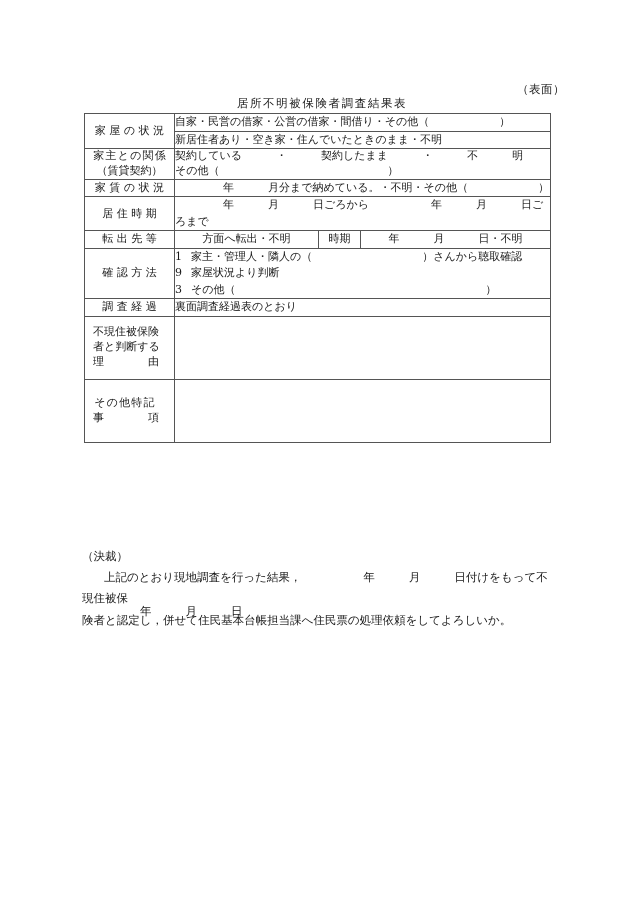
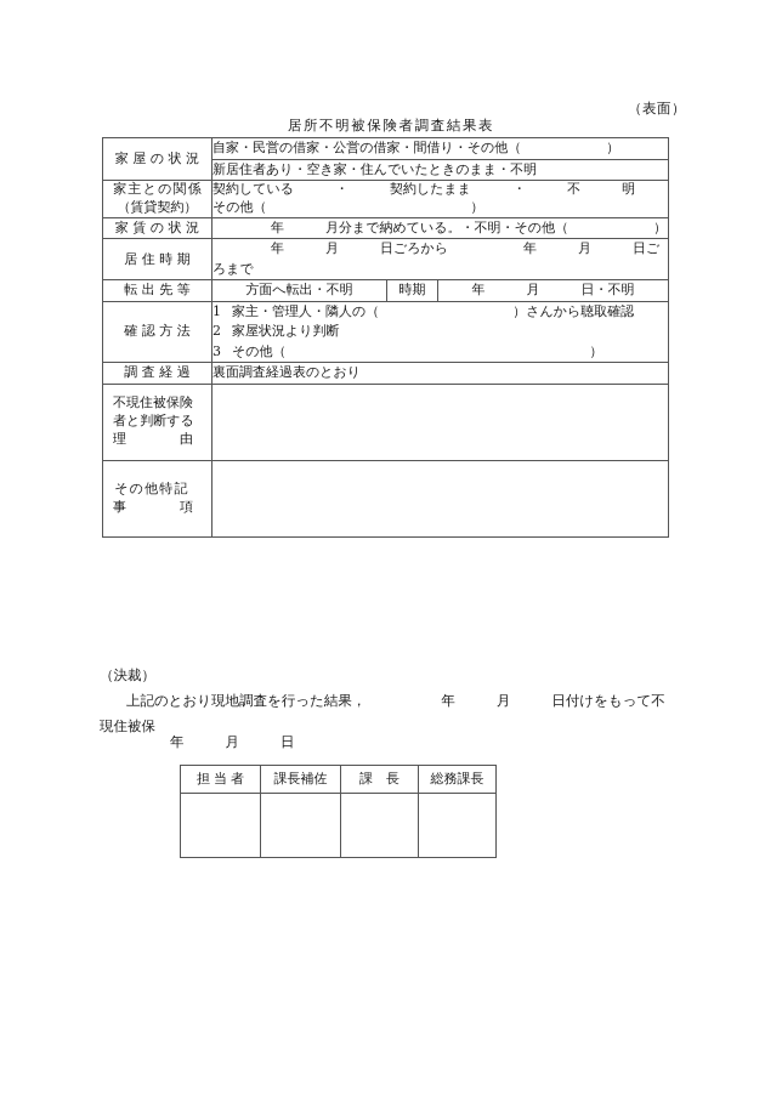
  （表面）
  居所不明被保険者調査結果表
  家屋の状況	自家・民営の借家・公営の借家・間借り・その他（ ）
  新居住者あり・空き家・住んでいたときのまま・不明
  家主との関係 （賃貸契約）	契約している ・ 契約したまま ・ 不 明 その他（ ）
  家賃の状況	年 月分まで納めている。・不明・その他（ ）
  居住時期	年 月 日ごろから 年 月 日ごろまで
  転出先等	方面へ転出・不明	時期	年 月 日・不明
- 確認方法	1 家主・管理人・隣人の（ ）さんから聴取確認 9 家屋状況より判断 3 その他（ ）
+ 確認方法	1 家主・管理人・隣人の（ ）さんから聴取確認 2 家屋状況より判断 3 その他（ ）
  調査経過	裏面調査経過表のとおり
  不現住被保険 者と判断する 理 由
  その他特記 事 項
  （決裁）
  上記のとおり現地調査を行った結果， 年 月 日付けをもって不現住被保
- 険者と認定し，併せて住民基本台帳担当課へ住民票の処理依頼をしてよろしいか。
  年 月 日
+ 担当者	課長補佐	課長	総務課長
